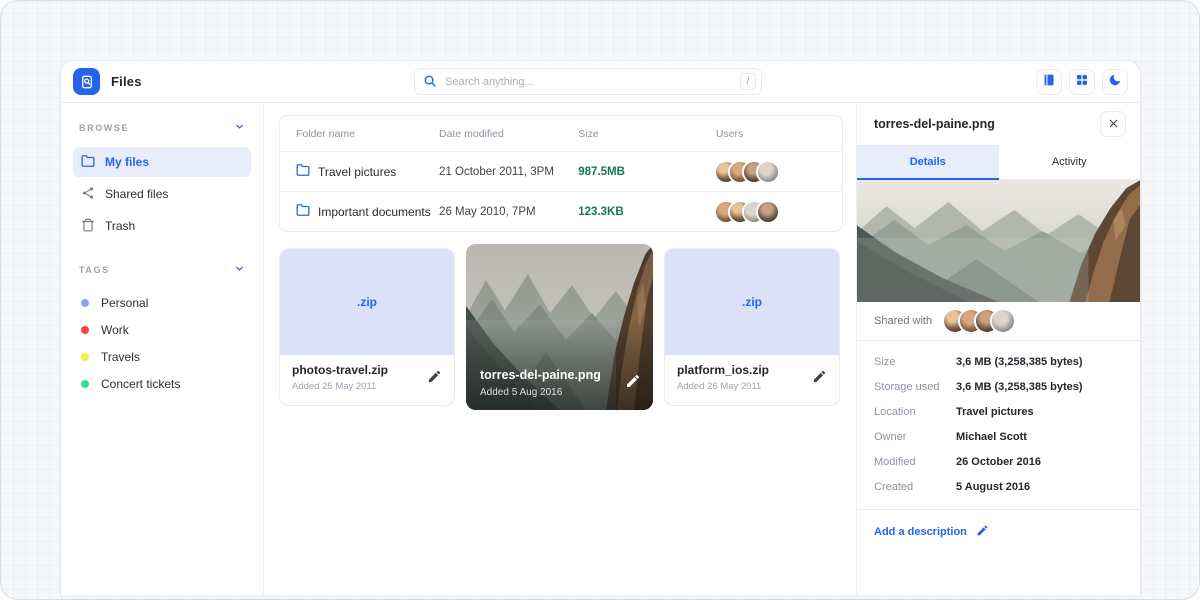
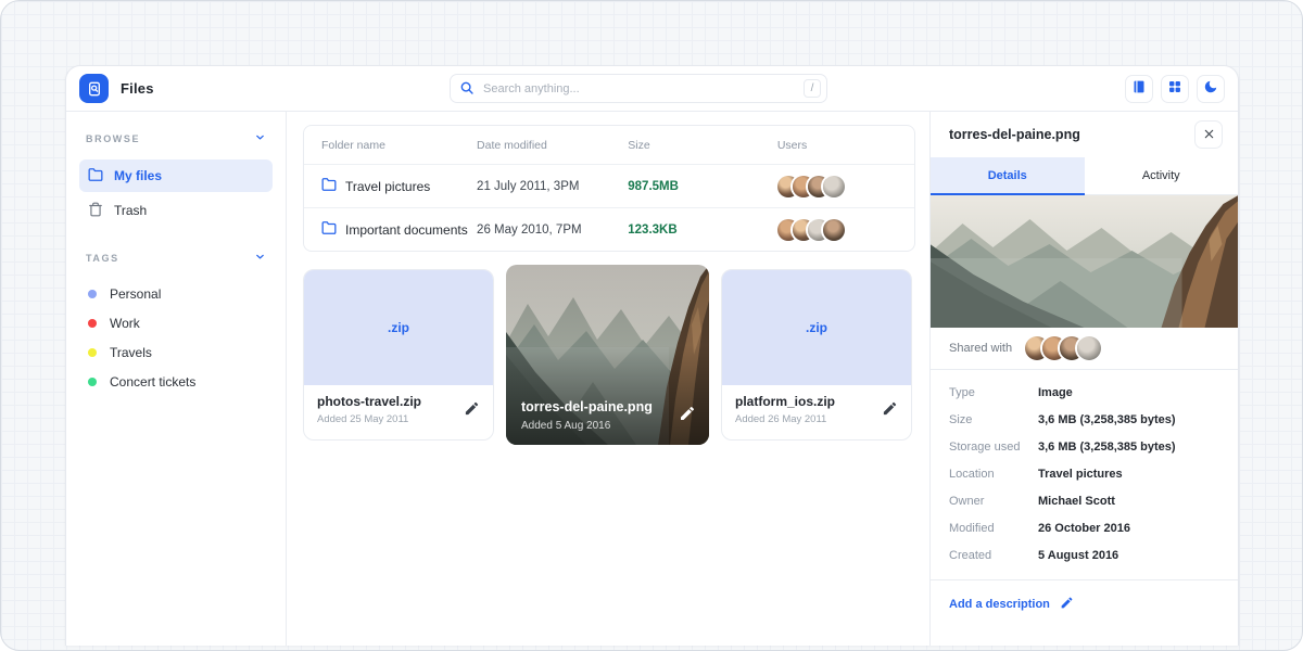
  Files
  Search anything...
  /
  BROWSE
  My files
- Shared files
  Trash
  TAGS
  Personal
  Work
  Travels
  Concert tickets
  Folder name
  Date modified
  Size
  Users
  Travel pictures
- 21 October 2011, 3PM
+ 21 July 2011, 3PM
  987.5MB
  Important documents
  26 May 2010, 7PM
  123.3KB
  .zip
  photos-travel.zip
  Added 25 May 2011
  torres-del-paine.png
  Added 5 Aug 2016
  .zip
  platform_ios.zip
  Added 26 May 2011
  torres-del-paine.png
  Details
  Activity
  Shared with
+ Type
+ Image
  Size
  3,6 MB (3,258,385 bytes)
  Storage used
  3,6 MB (3,258,385 bytes)
  Location
  Travel pictures
  Owner
  Michael Scott
  Modified
  26 October 2016
  Created
  5 August 2016
  Add a description
